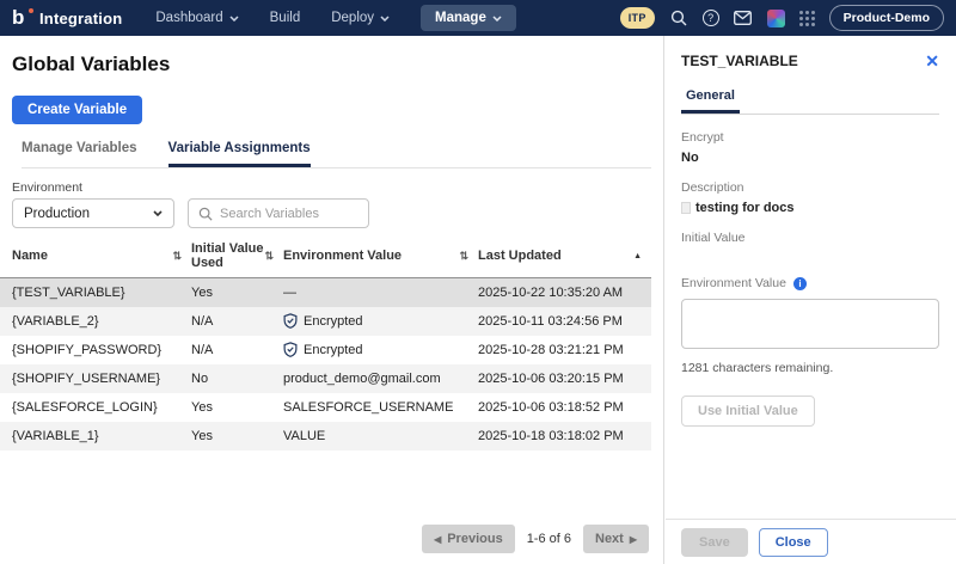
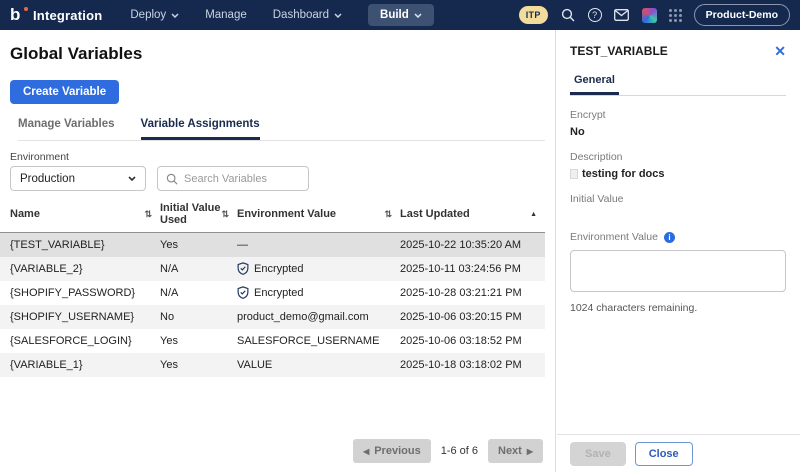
  b
  Integration
- Dashboard
+ Deploy
- Build
+ Manage
- Deploy
+ Dashboard
- Manage
+ Build
  ITP
  ?
  Product-Demo
  Global Variables
  Create Variable
  Manage Variables
  Variable Assignments
  Environment
  Production
  Search Variables
  Name ⇅	Initial Value Used⇅	Environment Value ⇅	Last Updated
  {TEST_VARIABLE}	Yes	—	2025-10-22 10:35:20 AM
  {VARIABLE_2}	N/A	Encrypted	2025-10-11 03:24:56 PM
  {SHOPIFY_PASSWORD}	N/A	Encrypted	2025-10-28 03:21:21 PM
  {SHOPIFY_USERNAME}	No	product_demo@gmail.com	2025-10-06 03:20:15 PM
  {SALESFORCE_LOGIN}	Yes	SALESFORCE_USERNAME	2025-10-06 03:18:52 PM
  {VARIABLE_1}	Yes	VALUE	2025-10-18 03:18:02 PM
  ◀
  Previous
  1-6 of 6
  Next
  ▶
  TEST_VARIABLE
  ✕
  General
  Encrypt
  No
  Description
  testing for docs
  Initial Value
  Environment Value
  i
- 1281 characters remaining.
+ 1024 characters remaining.
- Use Initial Value
  Save
  Close
